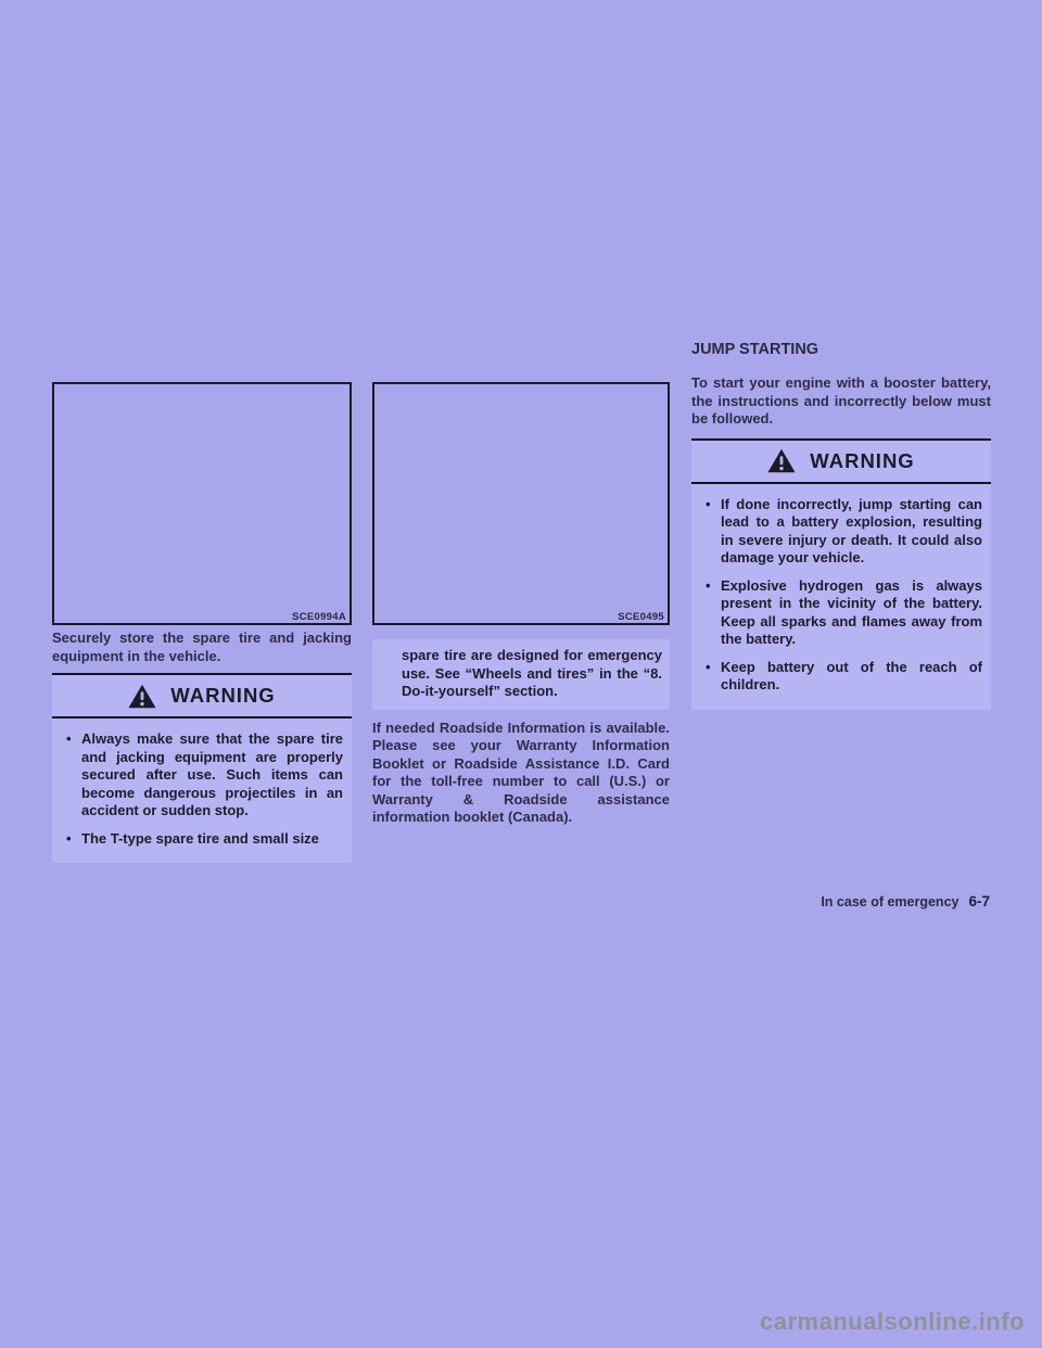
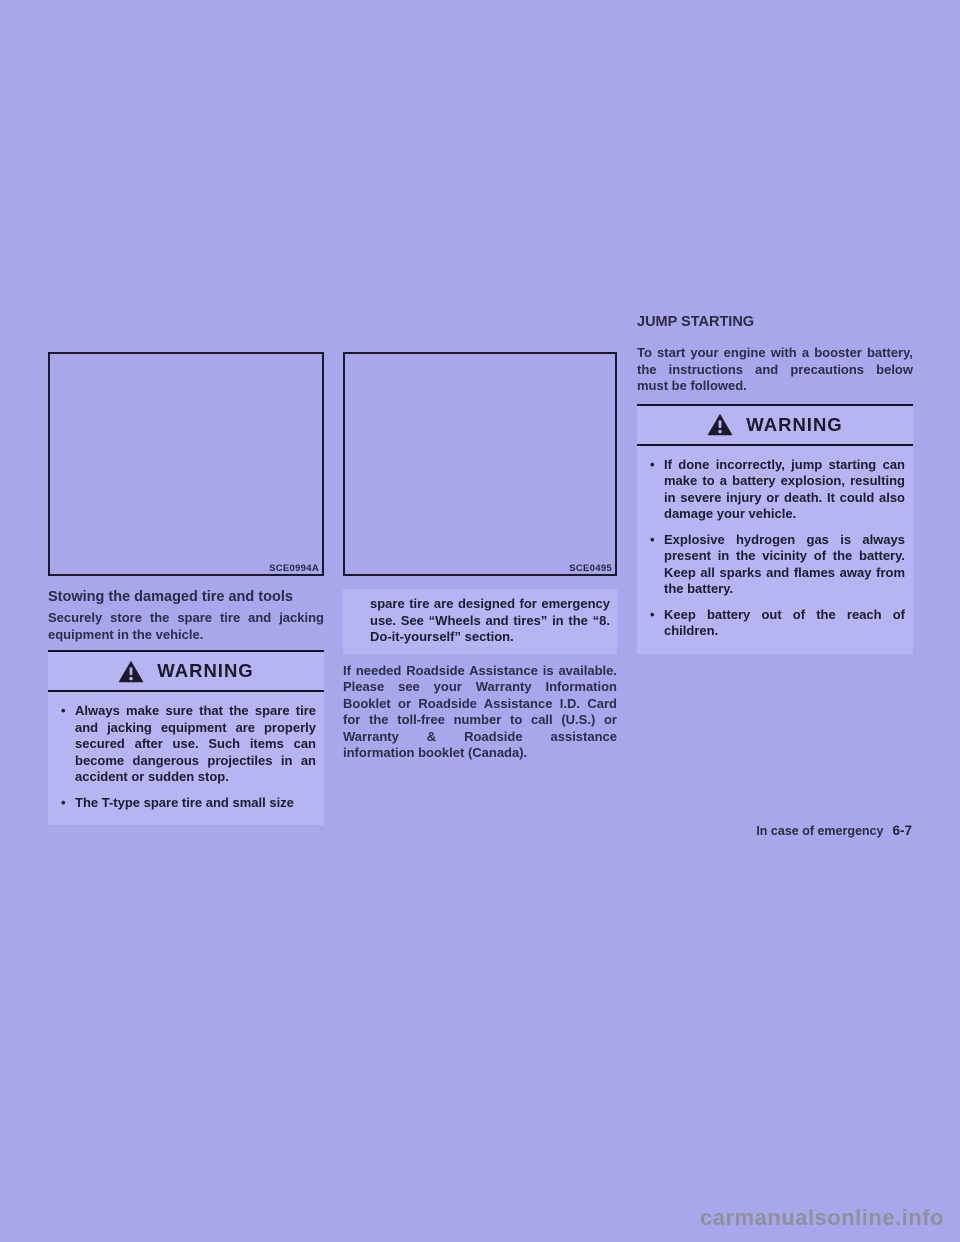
  SCE0994A
+ Stowing the damaged tire and tools
  Securely store the spare tire and jacking equipment in the vehicle.
  WARNING
  Always make sure that the spare tire and jacking equipment are properly secured after use. Such items can become dangerous projectiles in an accident or sudden stop.
  The T-type spare tire and small size
  SCE0495
  spare tire are designed for emergency use. See “Wheels and tires” in the “8. Do-it-yourself” section.
- If needed Roadside Information is available. Please see your Warranty Information Booklet or Roadside Assistance I.D. Card for the toll-free number to call (U.S.) or Warranty & Roadside assistance information booklet (Canada).
+ If needed Roadside Assistance is available. Please see your Warranty Information Booklet or Roadside Assistance I.D. Card for the toll-free number to call (U.S.) or Warranty & Roadside assistance information booklet (Canada).
  JUMP STARTING
- To start your engine with a booster battery, the instructions and incorrectly below must be followed.
+ To start your engine with a booster battery, the instructions and precautions below must be followed.
  WARNING
- If done incorrectly, jump starting can lead to a battery explosion, resulting in severe injury or death. It could also damage your vehicle.
+ If done incorrectly, jump starting can make to a battery explosion, resulting in severe injury or death. It could also damage your vehicle.
  Explosive hydrogen gas is always present in the vicinity of the battery. Keep all sparks and flames away from the battery.
  Keep battery out of the reach of children.
  In case of emergency
  6-7
  carmanualsonline.info
